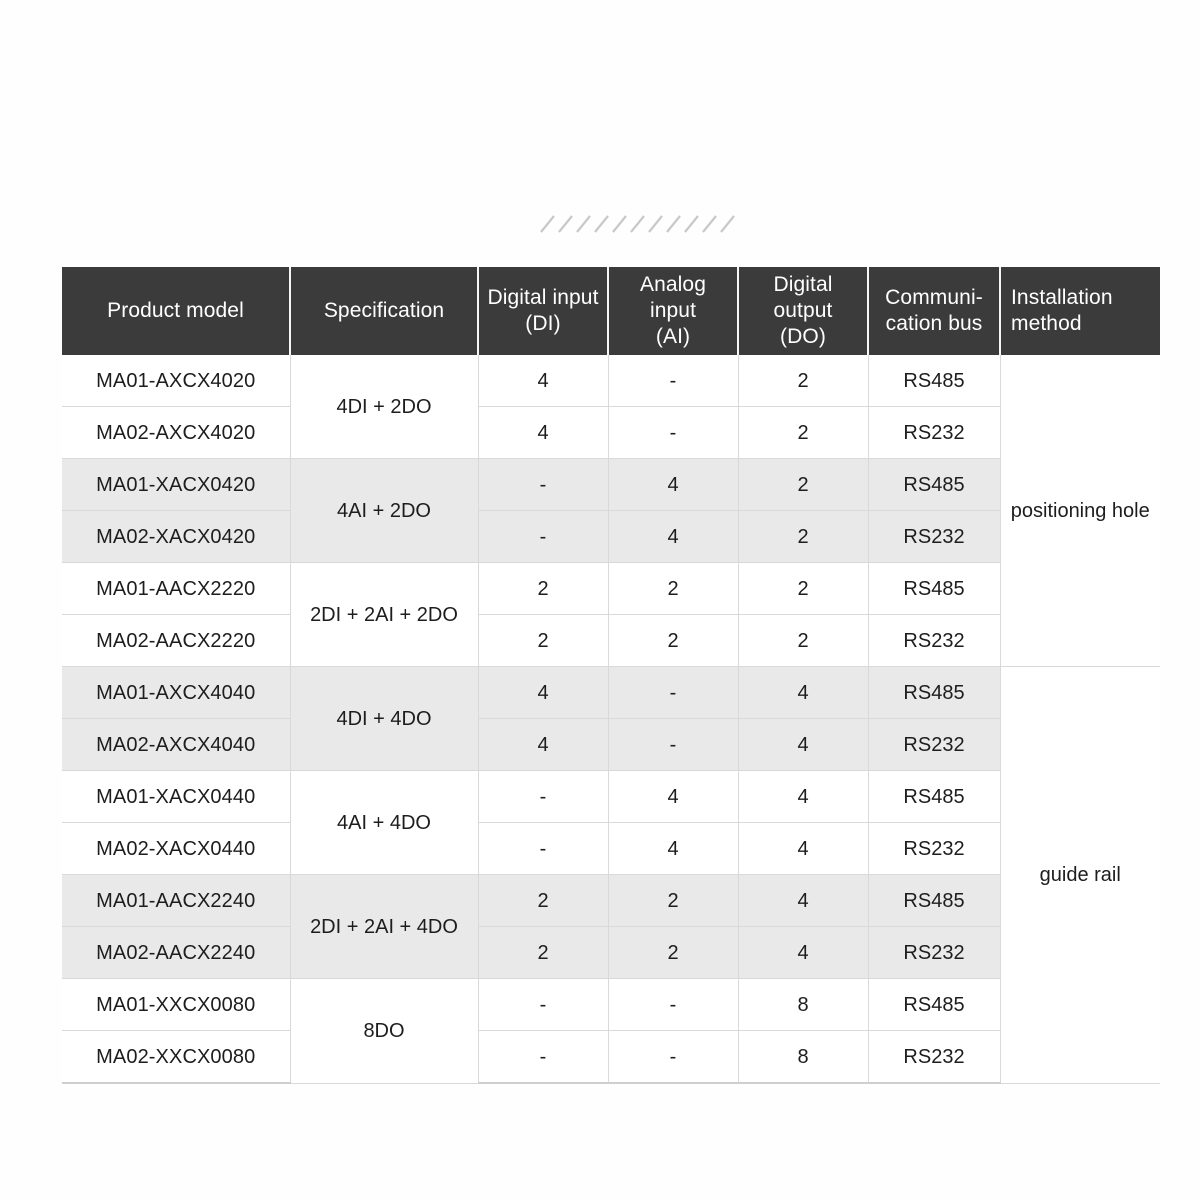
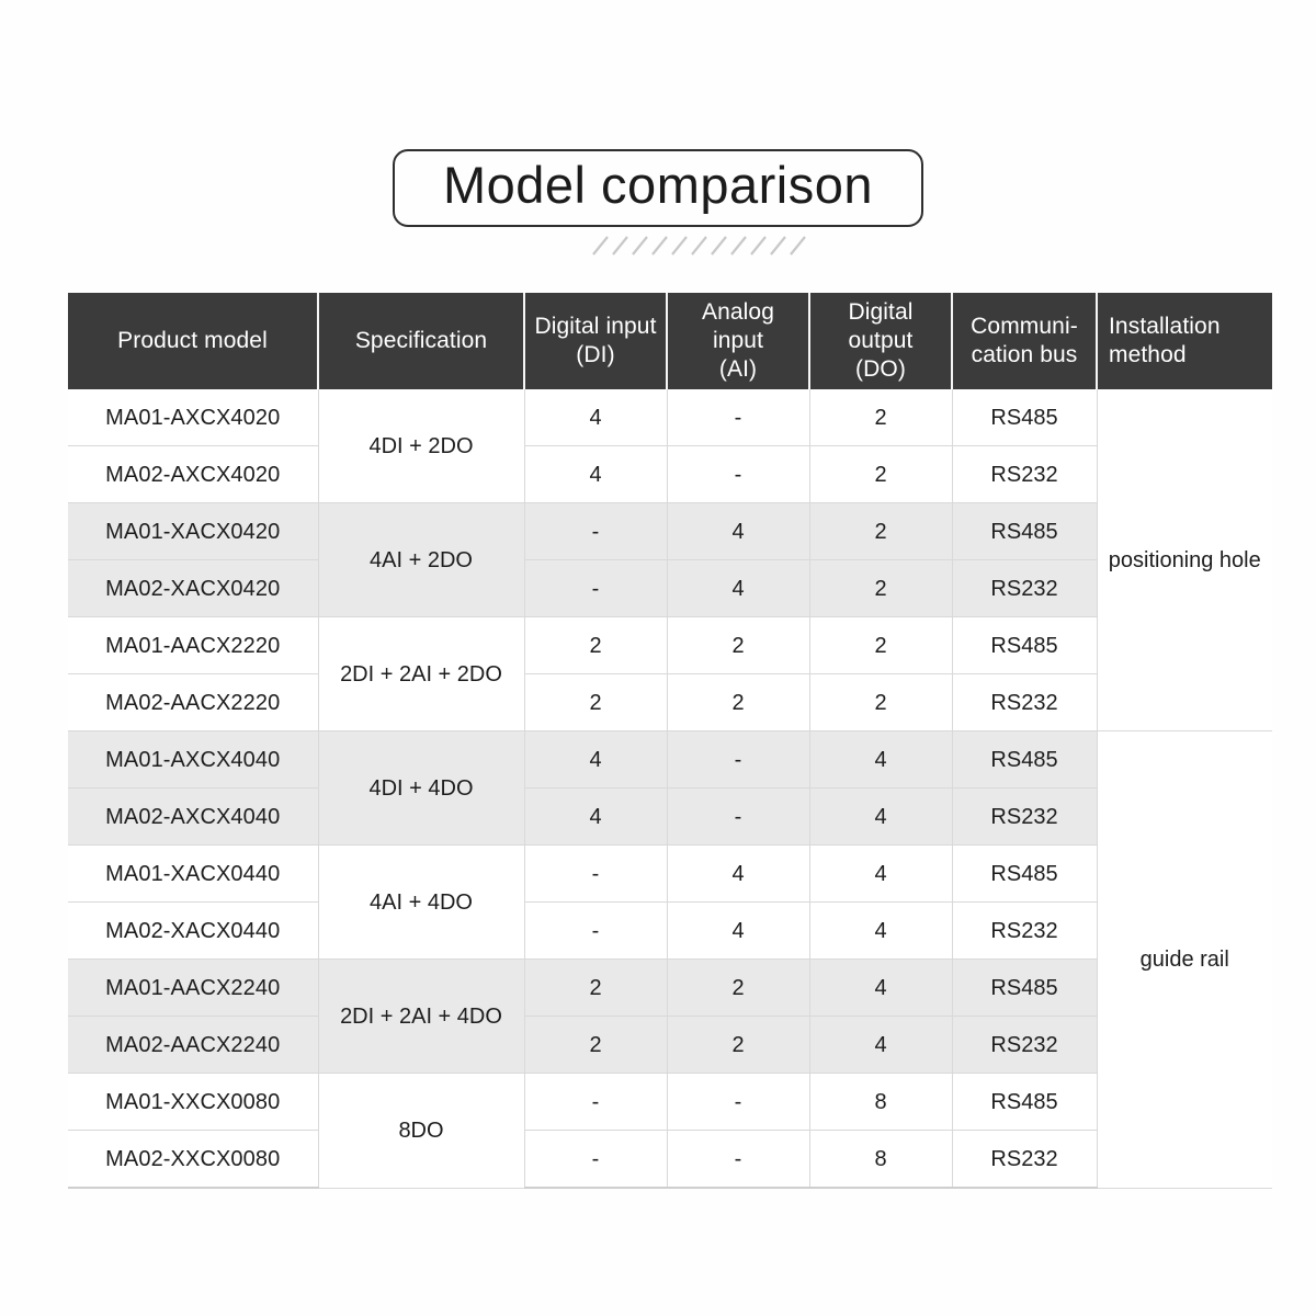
+ Model comparison
  Product model	Specification	Digital input (DI)	Analog input (AI)	Digital output (DO)	Communi- cation bus	Installation method
  MA01-AXCX4020	4DI + 2DO	4	-	2	RS485	positioning hole
  MA02-AXCX4020	4	-	2	RS232
  MA01-XACX0420	4AI + 2DO	-	4	2	RS485
  MA02-XACX0420	-	4	2	RS232
  MA01-AACX2220	2DI + 2AI + 2DO	2	2	2	RS485
  MA02-AACX2220	2	2	2	RS232
  MA01-AXCX4040	4DI + 4DO	4	-	4	RS485	guide rail
  MA02-AXCX4040	4	-	4	RS232
  MA01-XACX0440	4AI + 4DO	-	4	4	RS485
  MA02-XACX0440	-	4	4	RS232
  MA01-AACX2240	2DI + 2AI + 4DO	2	2	4	RS485
  MA02-AACX2240	2	2	4	RS232
  MA01-XXCX0080	8DO	-	-	8	RS485
  MA02-XXCX0080	-	-	8	RS232
